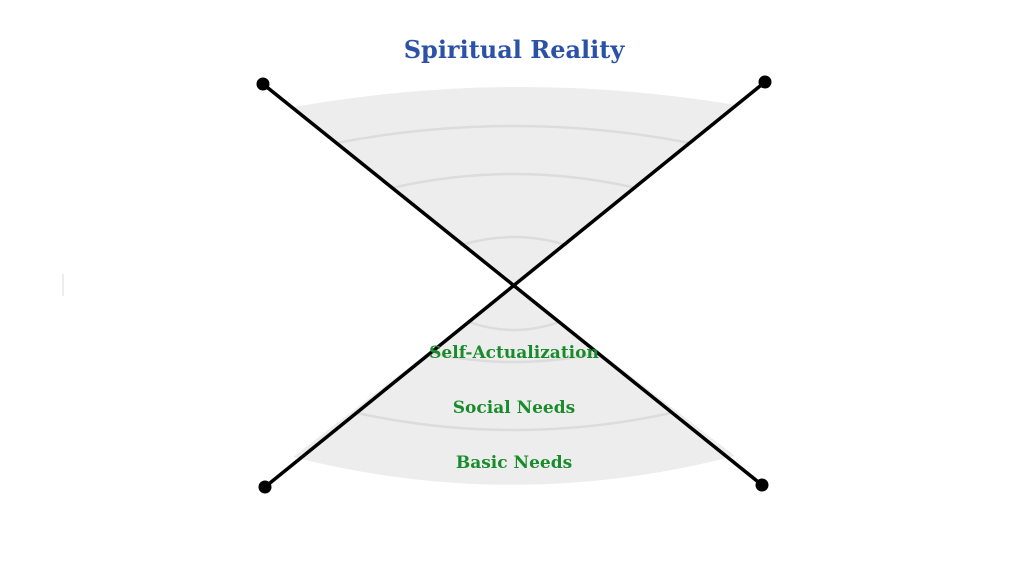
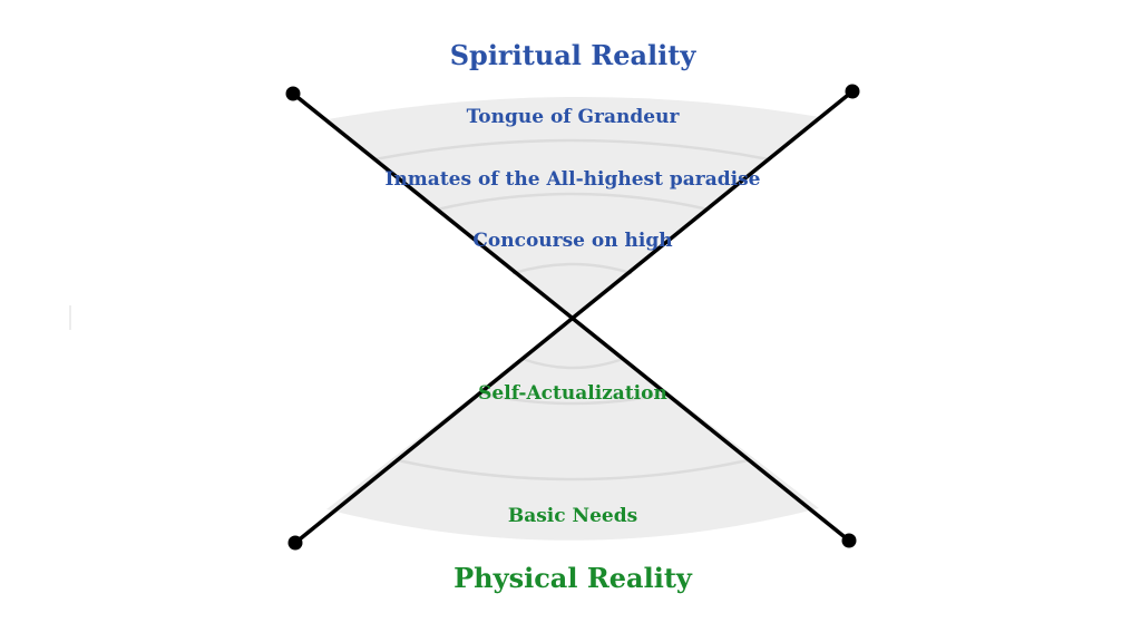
  Spiritual Reality
+ Tongue of Grandeur
+ Inmates of the All-highest paradise
+ Concourse on high
  Self-Actualization
- Social Needs
  Basic Needs
+ Physical Reality
